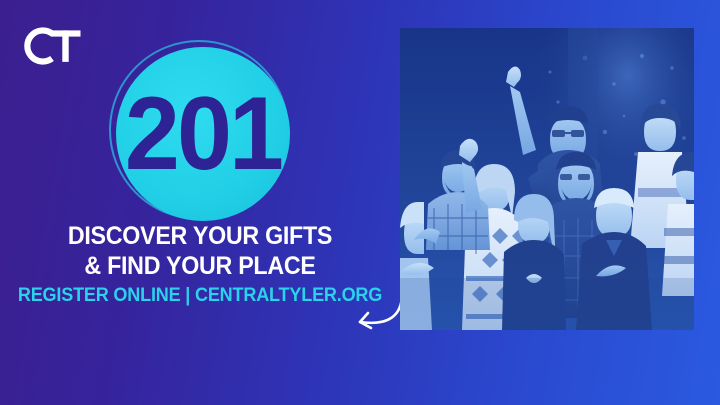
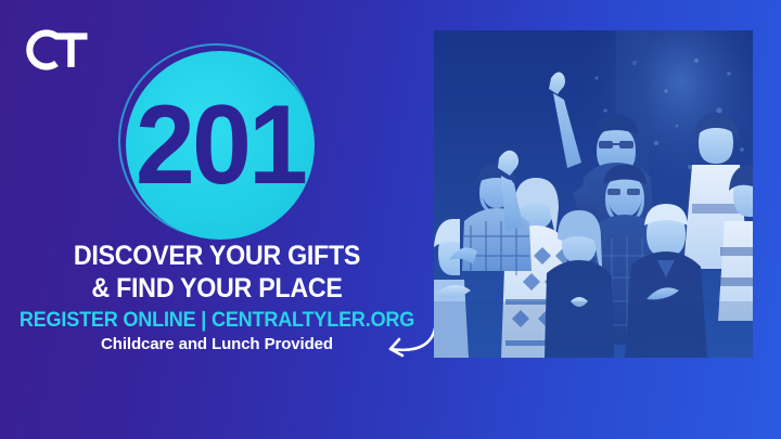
  201
  DISCOVER YOUR GIFTS
  & FIND YOUR PLACE
  REGISTER ONLINE | CENTRALTYLER.ORG
+ Childcare and Lunch Provided
